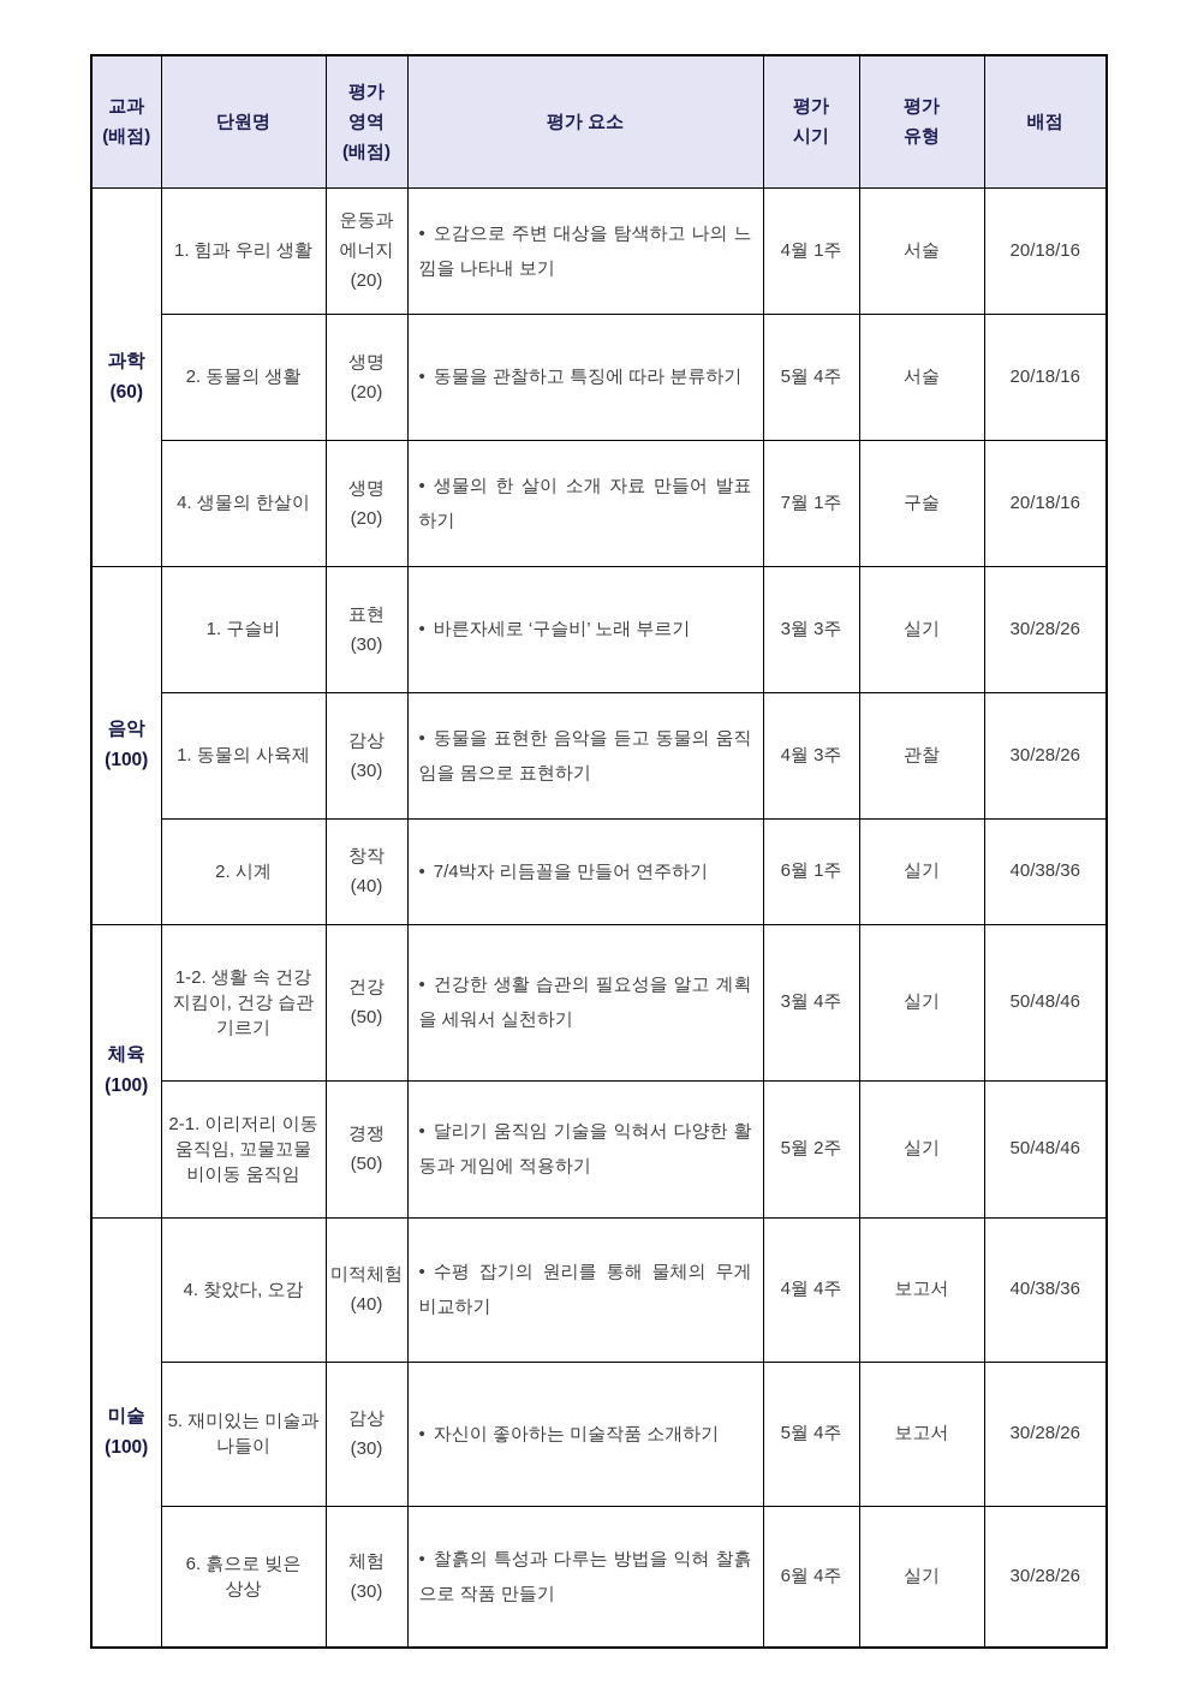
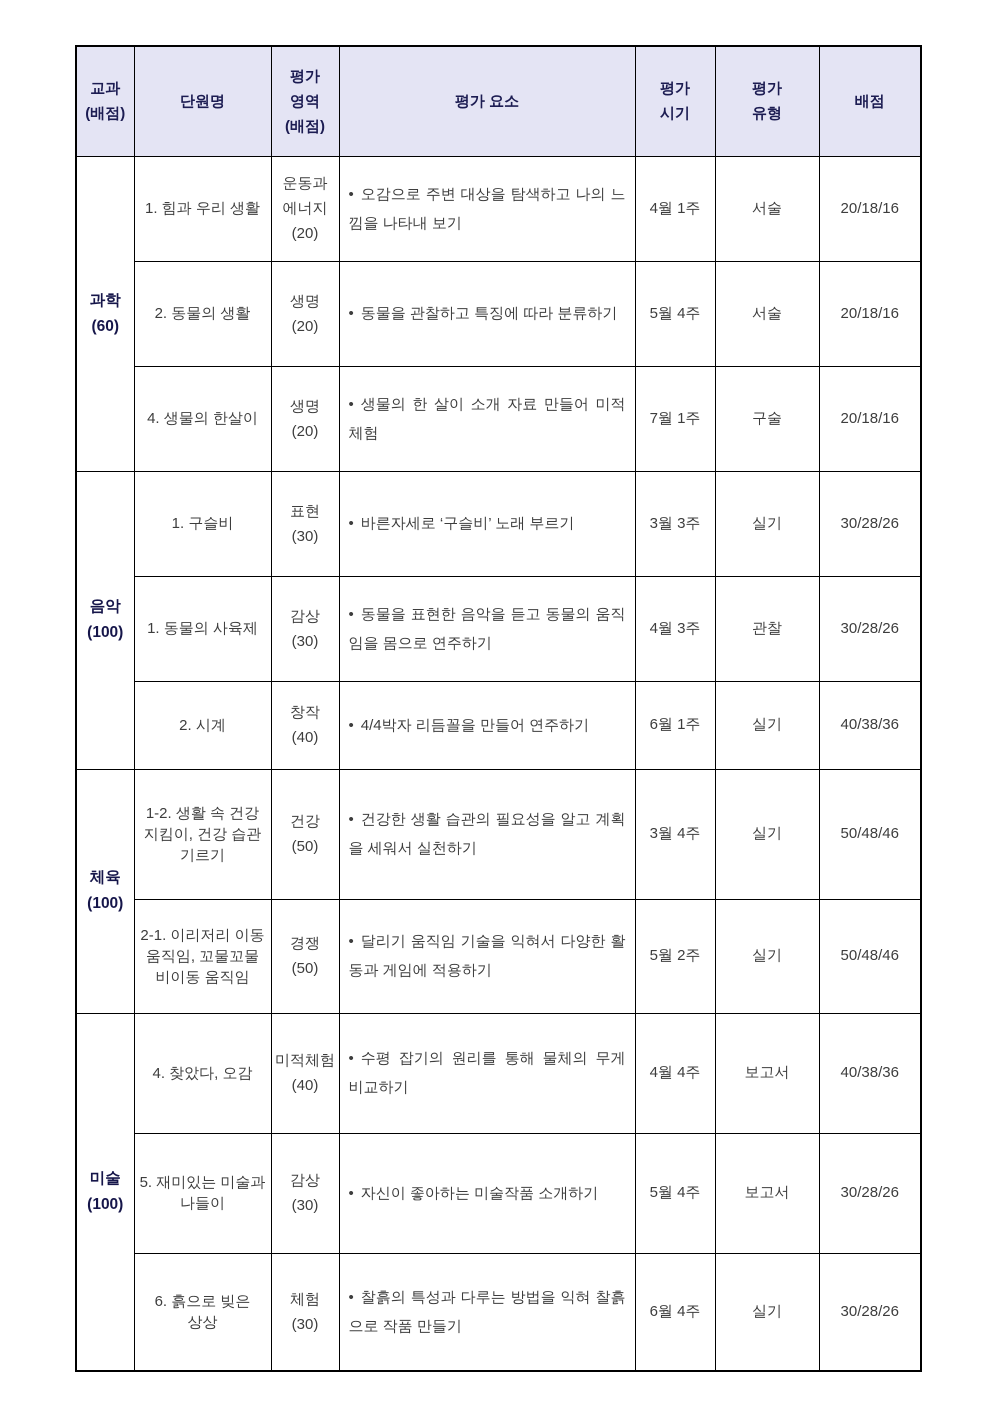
  교과 (배점)	단원명	평가 영역 (배점)	평가 요소	평가 시기	평가 유형	배점
  과학 (60)	1. 힘과 우리 생활	운동과 에너지 (20)	• 오감으로 주변 대상을 탐색하고 나의 느낌을 나타내 보기	4월 1주	서술	20/18/16
  2. 동물의 생활	생명 (20)	• 동물을 관찰하고 특징에 따라 분류하기	5월 4주	서술	20/18/16
- 4. 생물의 한살이	생명 (20)	• 생물의 한 살이 소개 자료 만들어 발표하기	7월 1주	구술	20/18/16
+ 4. 생물의 한살이	생명 (20)	• 생물의 한 살이 소개 자료 만들어 미적체험	7월 1주	구술	20/18/16
  음악 (100)	1. 구슬비	표현 (30)	• 바른자세로 ‘구슬비’ 노래 부르기	3월 3주	실기	30/28/26
- 1. 동물의 사육제	감상 (30)	• 동물을 표현한 음악을 듣고 동물의 움직임을 몸으로 표현하기	4월 3주	관찰	30/28/26
+ 1. 동물의 사육제	감상 (30)	• 동물을 표현한 음악을 듣고 동물의 움직임을 몸으로 연주하기	4월 3주	관찰	30/28/26
- 2. 시계	창작 (40)	• 7/4박자 리듬꼴을 만들어 연주하기	6월 1주	실기	40/38/36
+ 2. 시계	창작 (40)	• 4/4박자 리듬꼴을 만들어 연주하기	6월 1주	실기	40/38/36
  체육 (100)	1-2. 생활 속 건강 지킴이, 건강 습관 기르기	건강 (50)	• 건강한 생활 습관의 필요성을 알고 계획을 세워서 실천하기	3월 4주	실기	50/48/46
  2-1. 이리저리 이동 움직임, 꼬물꼬물 비이동 움직임	경쟁 (50)	• 달리기 움직임 기술을 익혀서 다양한 활동과 게임에 적용하기	5월 2주	실기	50/48/46
  미술 (100)	4. 찾았다, 오감	미적체험 (40)	• 수평 잡기의 원리를 통해 물체의 무게 비교하기	4월 4주	보고서	40/38/36
  5. 재미있는 미술과 나들이	감상 (30)	• 자신이 좋아하는 미술작품 소개하기	5월 4주	보고서	30/28/26
  6. 흙으로 빚은 상상	체험 (30)	• 찰흙의 특성과 다루는 방법을 익혀 찰흙으로 작품 만들기	6월 4주	실기	30/28/26
